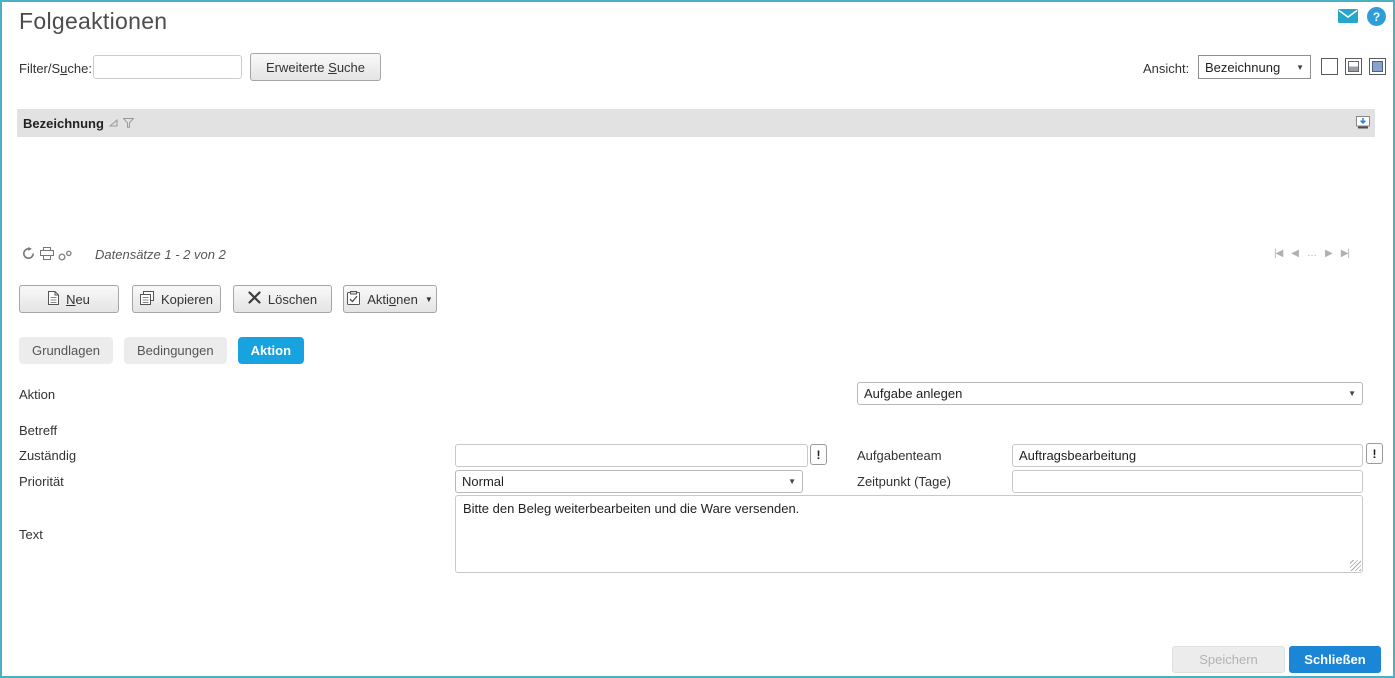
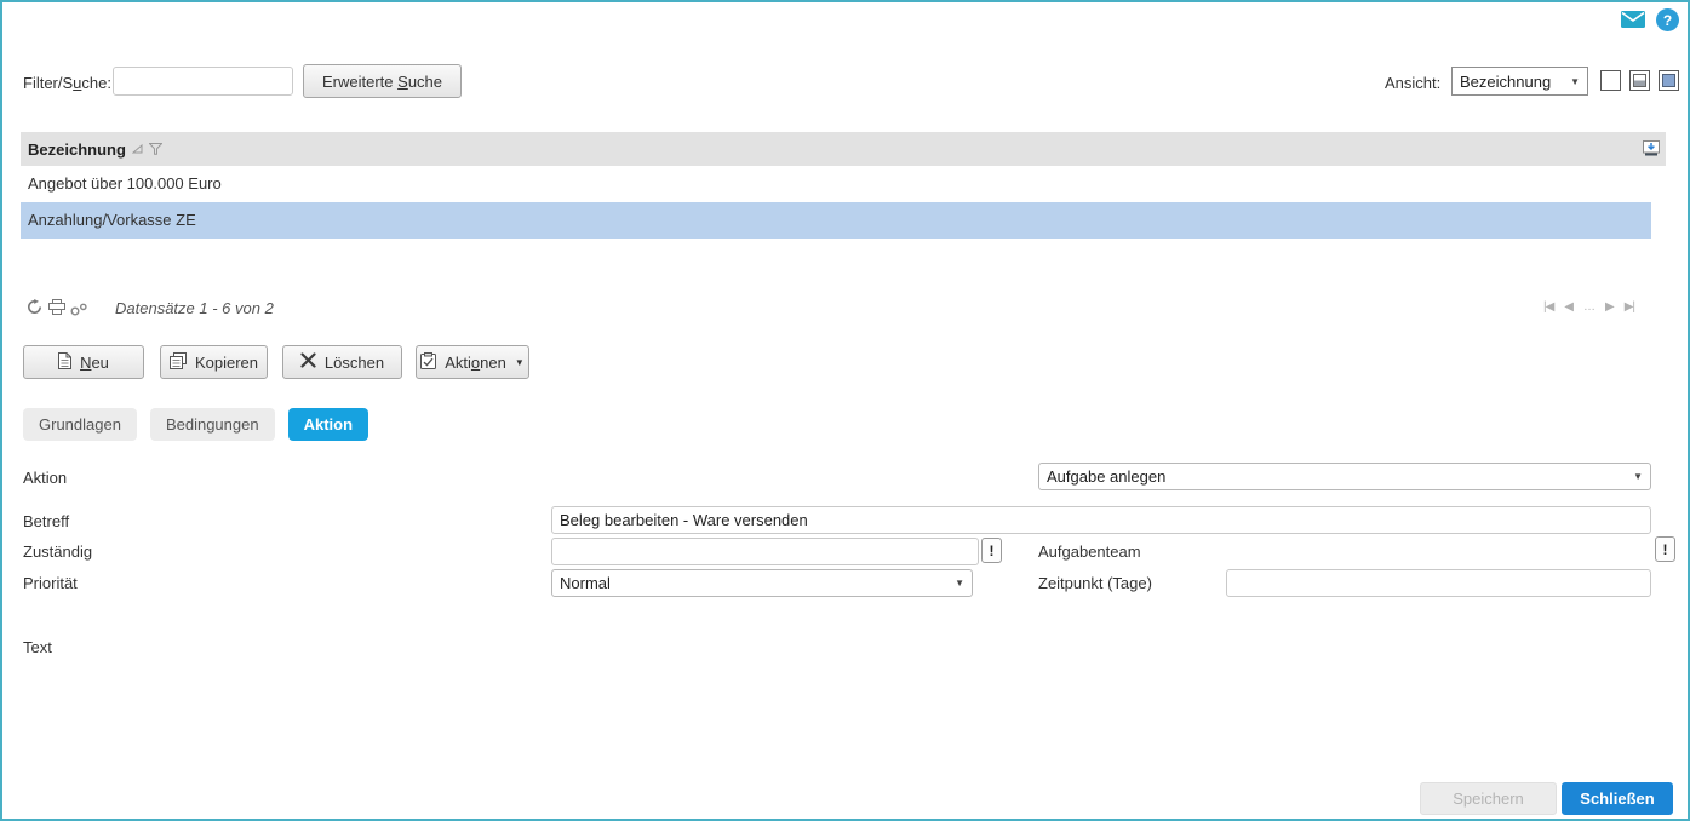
- Folgeaktionen
  ?
  Filter/Suche:
  Erweiterte Suche
  Ansicht:
  Bezeichnung
  ▼
  Bezeichnung
+ Angebot über 100.000 Euro
+ Anzahlung/Vorkasse ZE
- Datensätze 1 - 2 von 2
+ Datensätze 1 - 6 von 2
  |◀
  ◀
  …
  ▶
  ▶|
  Neu
  Kopieren
  Löschen
  Aktionen
  ▼
  Grundlagen
  Bedingungen
  Aktion
  Aktion
  Aufgabe anlegen
  ▼
  Betreff
+ Beleg bearbeiten - Ware versenden
  Zuständig
  !
  Aufgabenteam
- Auftragsbearbeitung
  !
  Priorität
  Normal
  ▼
  Zeitpunkt (Tage)
  Text
- Bitte den Beleg weiterbearbeiten und die Ware versenden.
  Speichern
  Schließen
